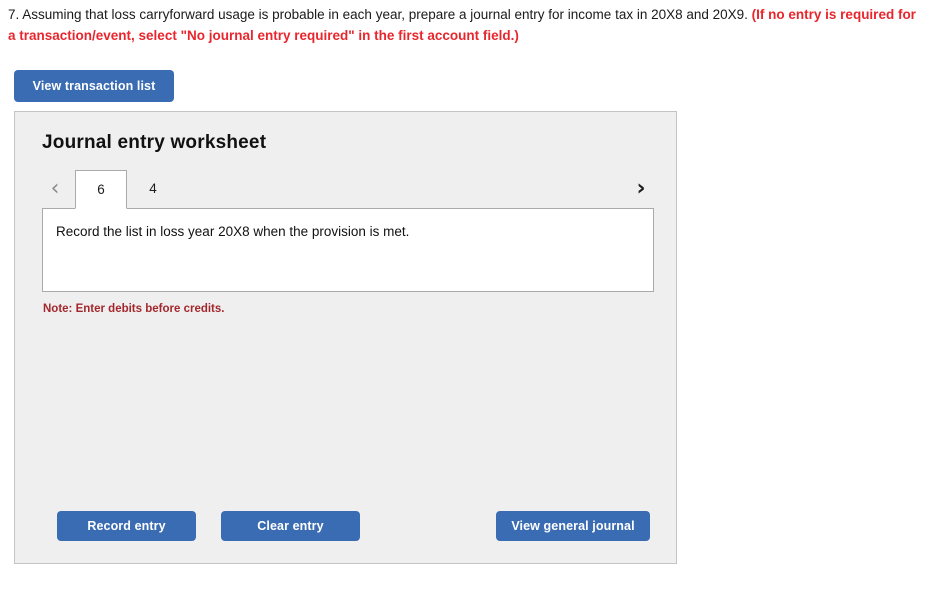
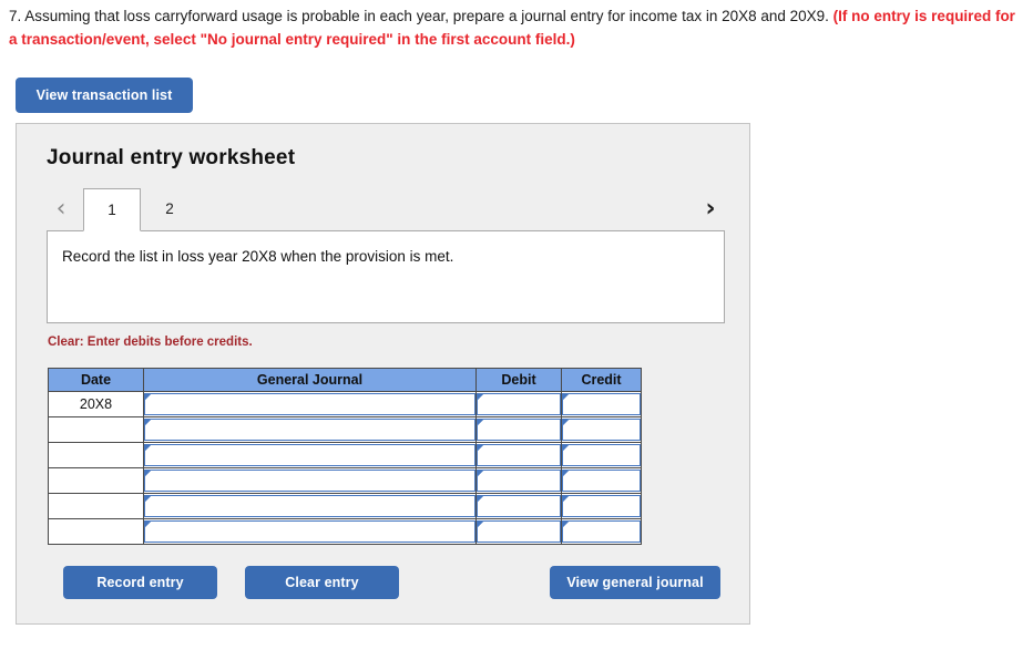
  7. Assuming that loss carryforward usage is probable in each year, prepare a journal entry for income tax in 20X8 and 20X9. (If no entry is required for a transaction/event, select "No journal entry required" in the first account field.)
  View transaction list
  Journal entry worksheet
  ‹
- 6
+ 1
- 4
+ 2
  ›
  Record the list in loss year 20X8 when the provision is met.
- Note: Enter debits before credits.
+ Clear: Enter debits before credits.
+ Date	General Journal	Debit	Credit
+ 20X8
  Record entry
  Clear entry
  View general journal
